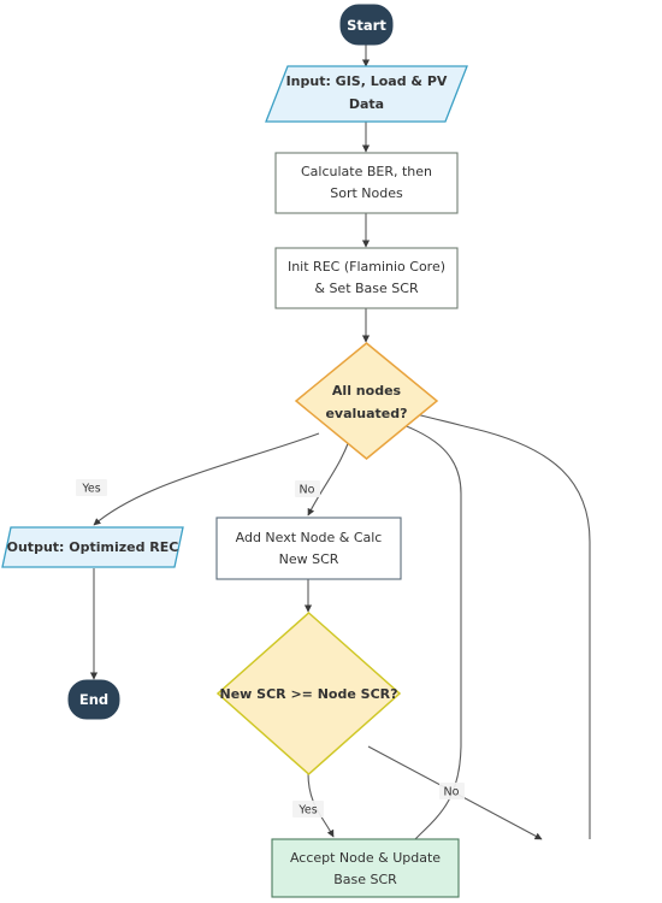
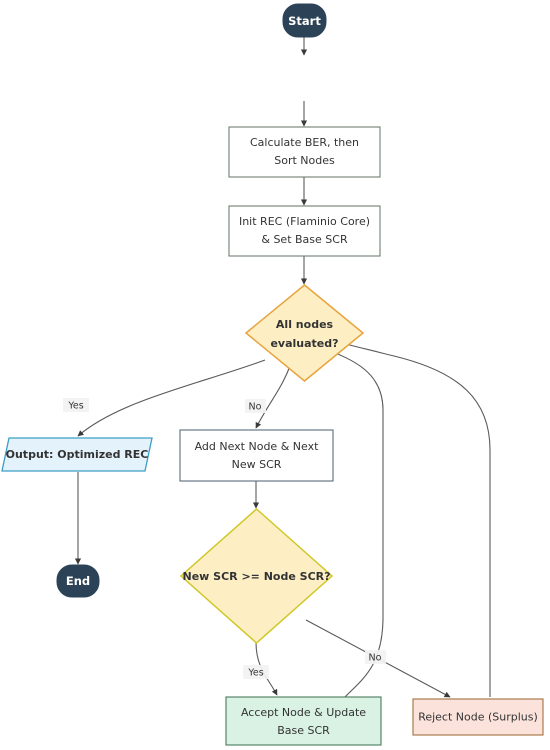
  Yes
  No
  Yes
  No
  Start
- Input: GIS, Load & PV
- Data
  Calculate BER, then
  Sort Nodes
  Init REC (Flaminio Core)
  & Set Base SCR
  All nodes
  evaluated?
  Output: Optimized REC
  End
- Add Next Node & Calc
+ Add Next Node & Next
  New SCR
  New SCR >= Node SCR?
  Accept Node & Update
  Base SCR
+ Reject Node (Surplus)
